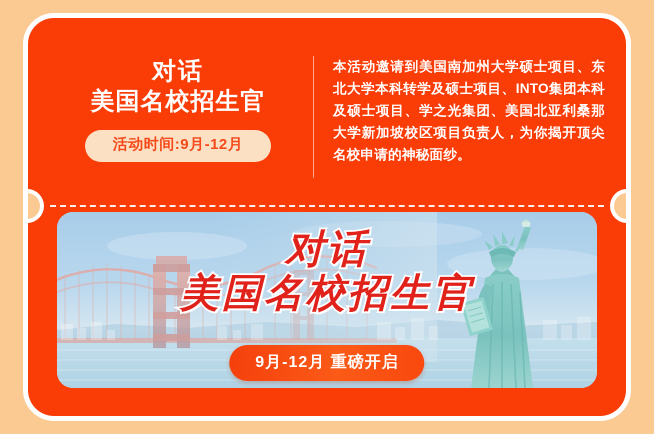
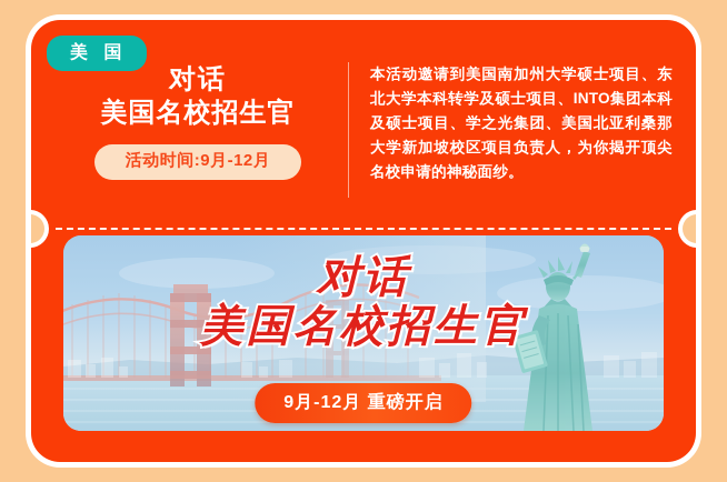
+ 美 国
  对话
  美国名校招生官
  活动时间:9月-12月
  本活动邀请到美国南加州大学硕士项目、东北大学本科转学及硕士项目、INTO集团本科及硕士项目、学之光集团、美国北亚利桑那大学新加坡校区项目负责人，为你揭开顶尖名校申请的神秘面纱。
  对话
  美国名校招生官
  9月-12月 重磅开启
